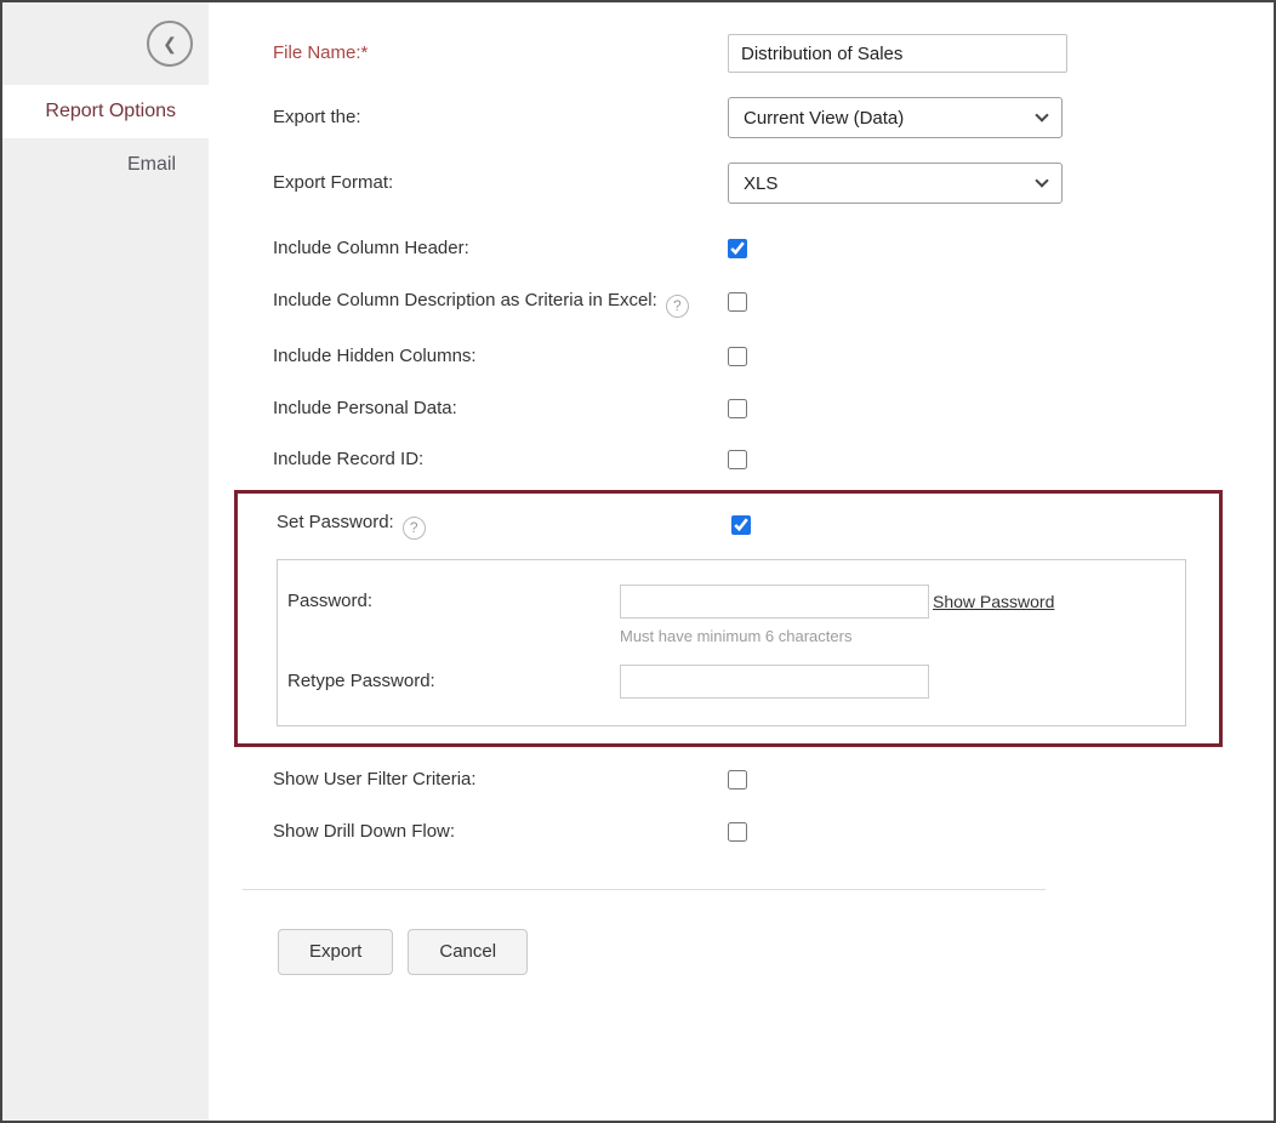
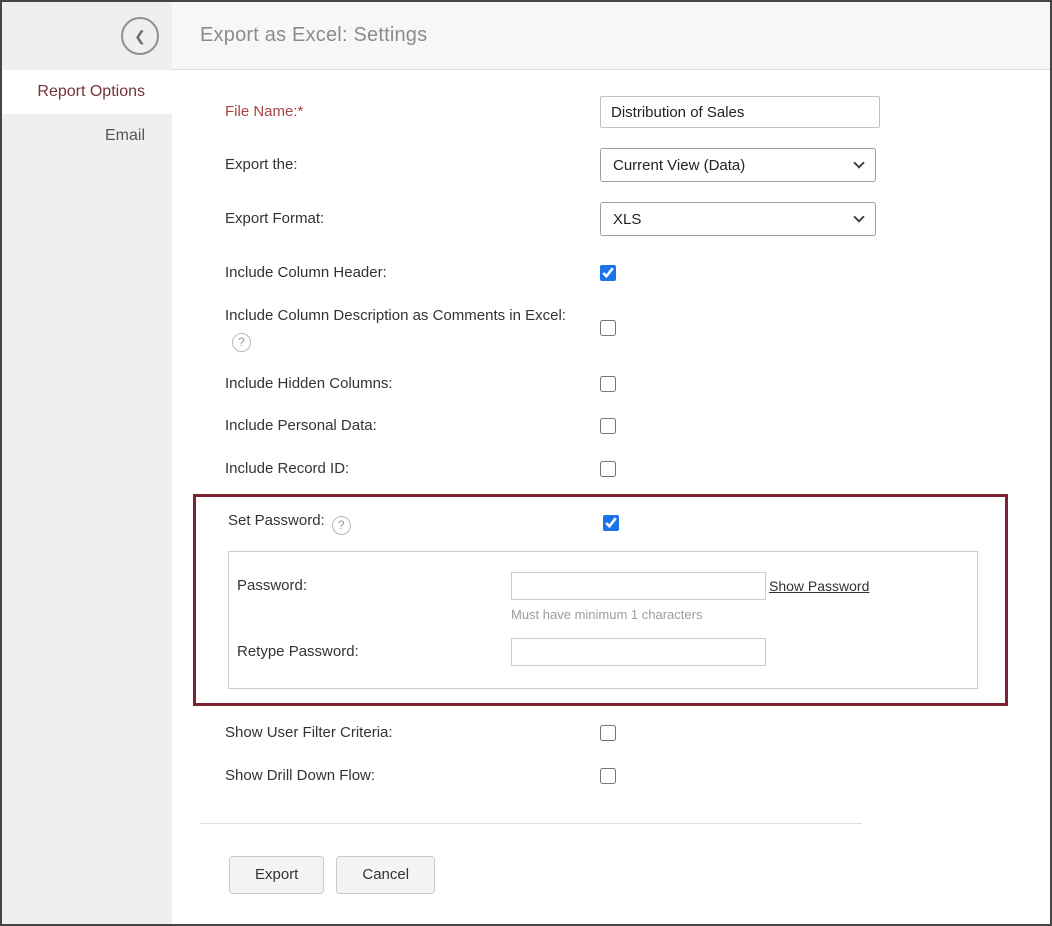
  ❮
  Report Options
  Email
+ Export as Excel: Settings
  File Name:*
  Distribution of Sales
  Export the:
  Current View (Data)
  Export Format:
  XLS
  Include Column Header:
- Include Column Description as Criteria in Excel: ?
+ Include Column Description as Comments in Excel:?
  Include Hidden Columns:
  Include Personal Data:
  Include Record ID:
  Set Password: ?
  Password:
- Must have minimum 6 characters
+ Must have minimum 1 characters
  Show Password
  Retype Password:
  Show User Filter Criteria:
  Show Drill Down Flow:
  Export
  Cancel
